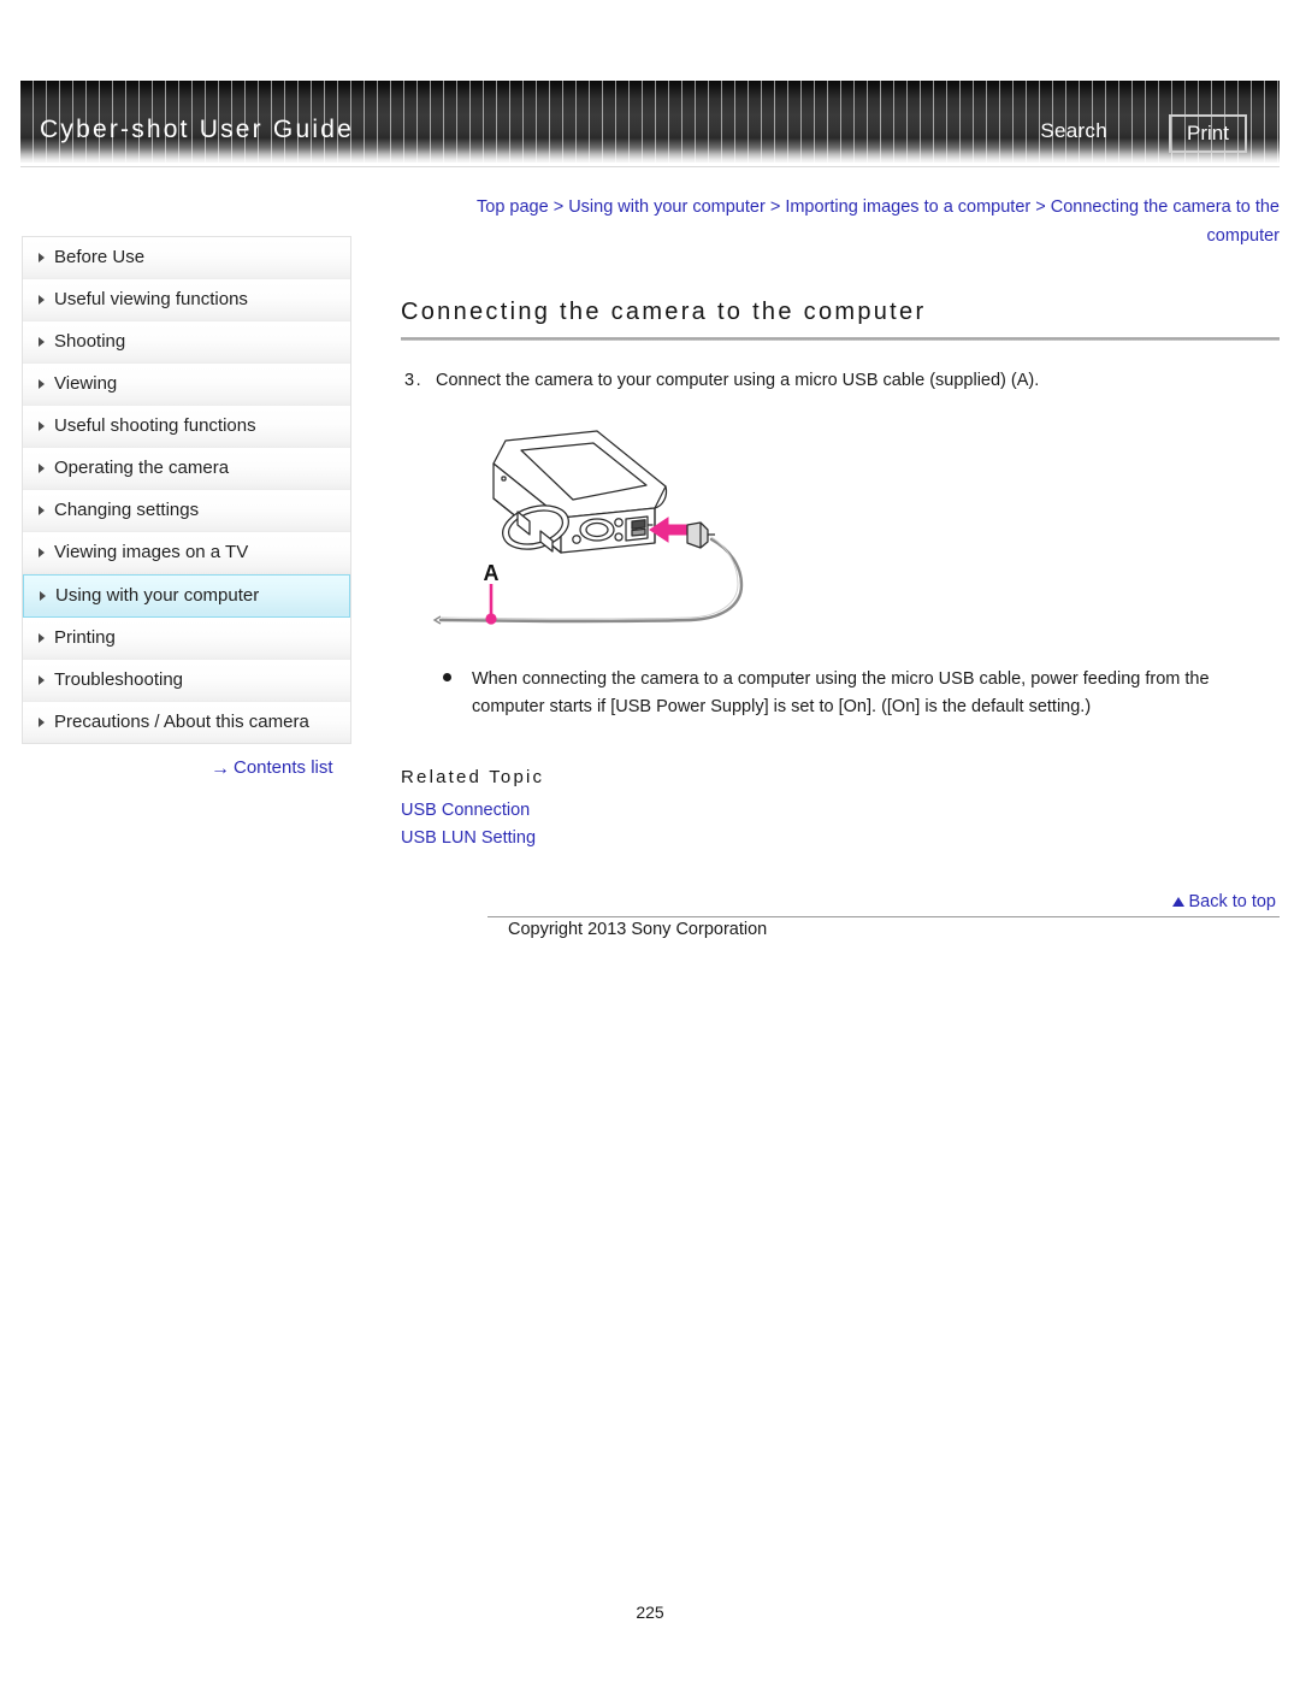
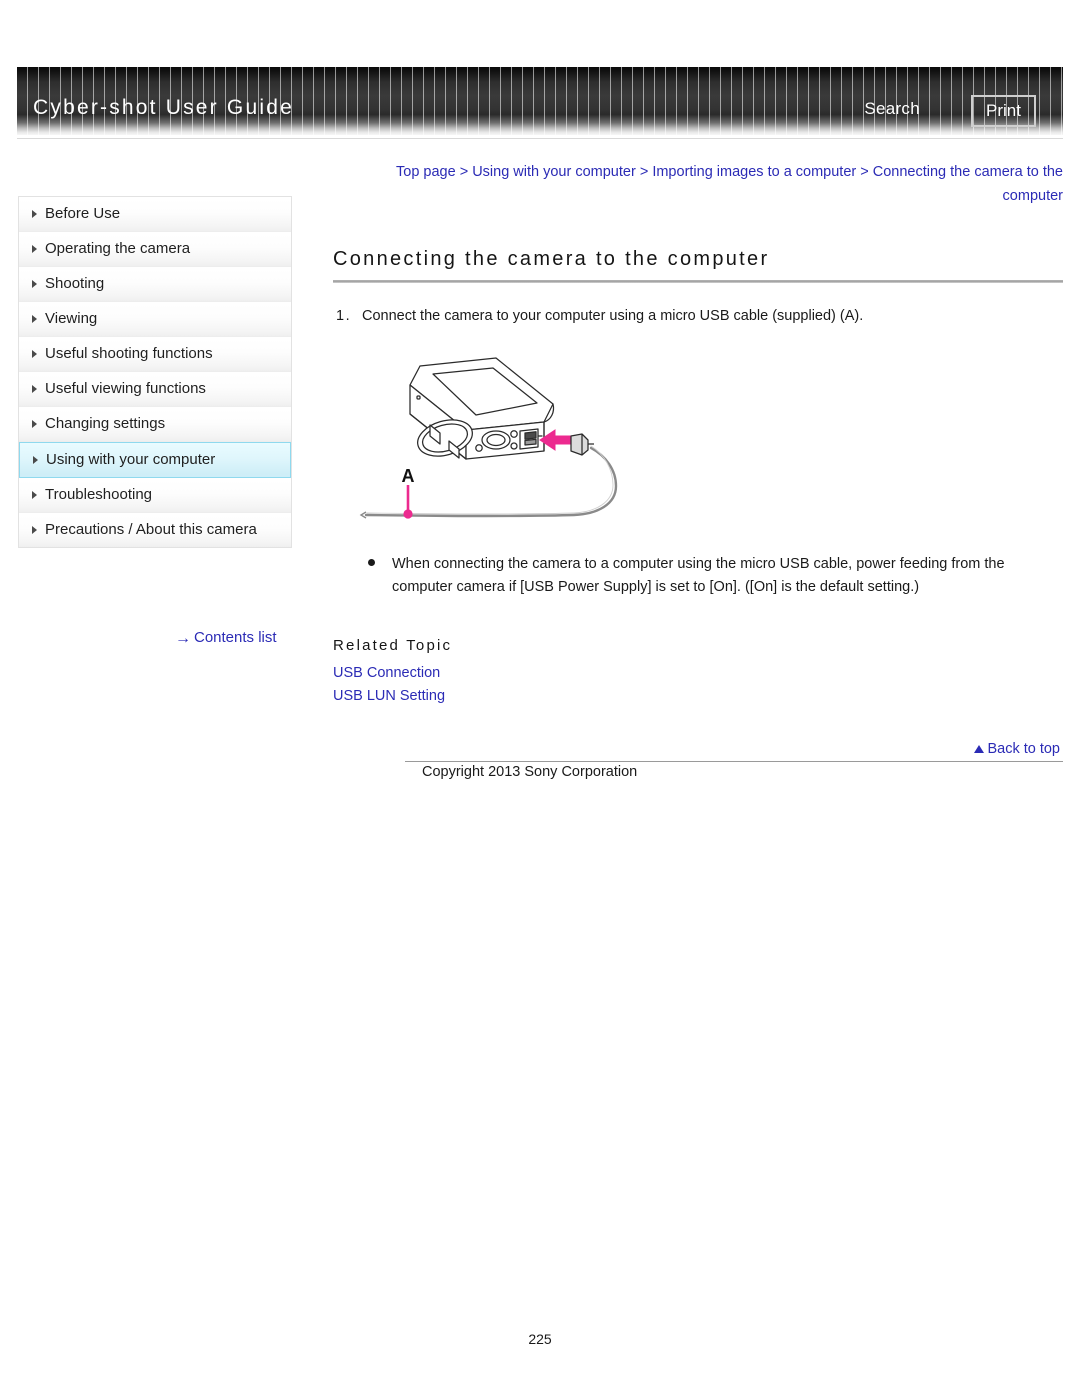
  Cyber-shot User Guide
  Search
  Print
  Top page > Using with your computer > Importing images to a computer > Connecting the camera to the computer
  Before Use
- Useful viewing functions
+ Operating the camera
  Shooting
  Viewing
  Useful shooting functions
- Operating the camera
+ Useful viewing functions
  Changing settings
- Viewing images on a TV
  Using with your computer
- Printing
  Troubleshooting
  Precautions / About this camera
  → Contents list
  Connecting the camera to the computer
- 3. Connect the camera to your computer using a micro USB cable (supplied) (A).
+ 1. Connect the camera to your computer using a micro USB cable (supplied) (A).
  A
- When connecting the camera to a computer using the micro USB cable, power feeding from the computer starts if [USB Power Supply] is set to [On]. ([On] is the default setting.)
+ When connecting the camera to a computer using the micro USB cable, power feeding from the computer camera if [USB Power Supply] is set to [On]. ([On] is the default setting.)
  Related Topic
  USB Connection
  USB LUN Setting
  Back to top
  Copyright 2013 Sony Corporation
  225
